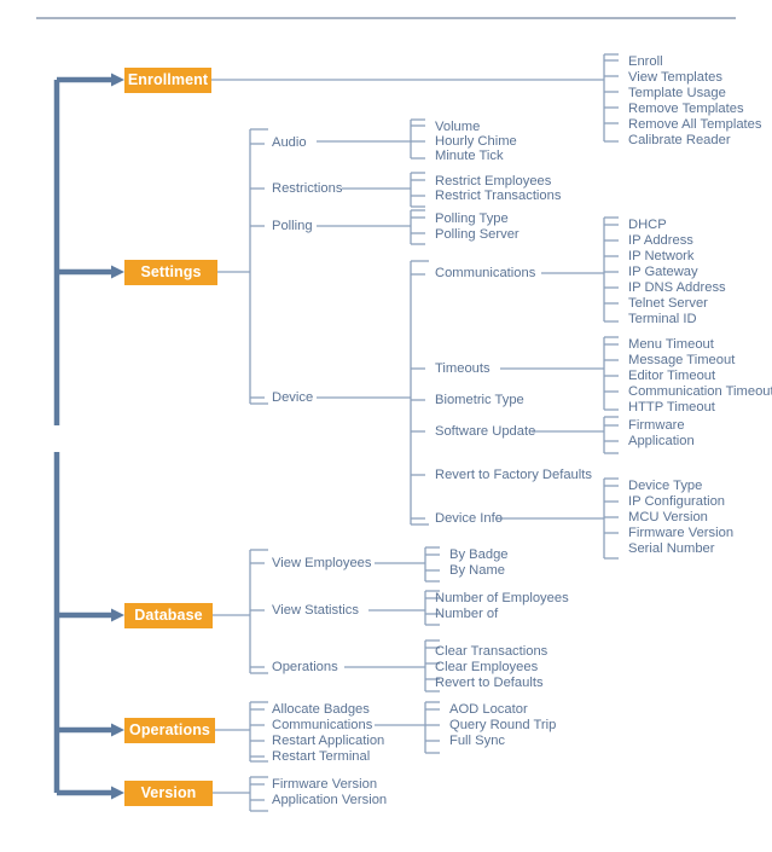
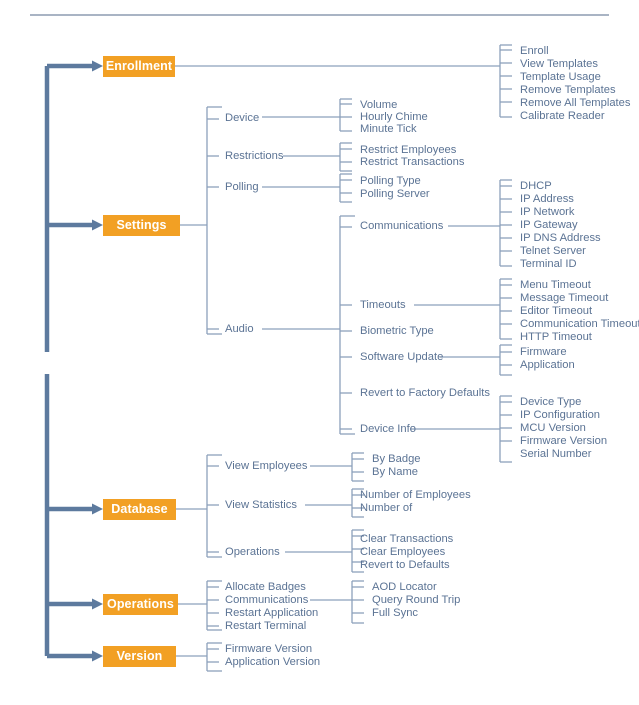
  Enrollment
  Settings
  Database
  Operations
  Version
  Enroll
  View Templates
  Template Usage
  Remove Templates
  Remove All Templates
  Calibrate Reader
- Audio
+ Device
  Restrictions
  Polling
- Device
+ Audio
  Volume
  Hourly Chime
  Minute Tick
  Restrict Employees
  Restrict Transactions
  Polling Type
  Polling Server
  Communications
  Timeouts
  Biometric Type
  Software Update
  Revert to Factory Defaults
  Device Info
  DHCP
  IP Address
  IP Network
  IP Gateway
  IP DNS Address
  Telnet Server
  Terminal ID
  Menu Timeout
  Message Timeout
  Editor Timeout
  Communication Timeou
  HTTP Timeout
  Firmware
  Application
  Device Type
  IP Configuration
  MCU Version
  Firmware Version
  Serial Number
  View Employees
  View Statistics
  Operations
  By Badge
  By Name
  Number of Employees
  Number of
  Clear Transactions
  Clear Employees
  Revert to Defaults
  Allocate Badges
  Communications
  Restart Application
  Restart Terminal
  AOD Locator
  Query Round Trip
  Full Sync
  Firmware Version
  Application Version
